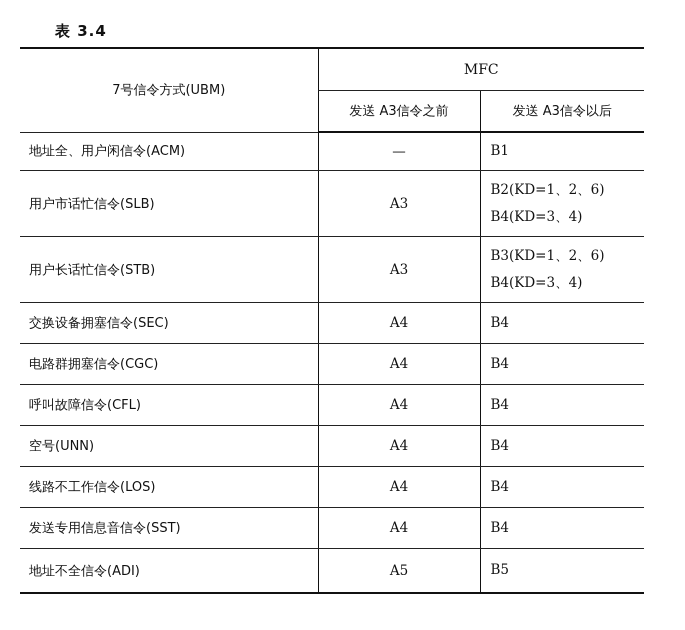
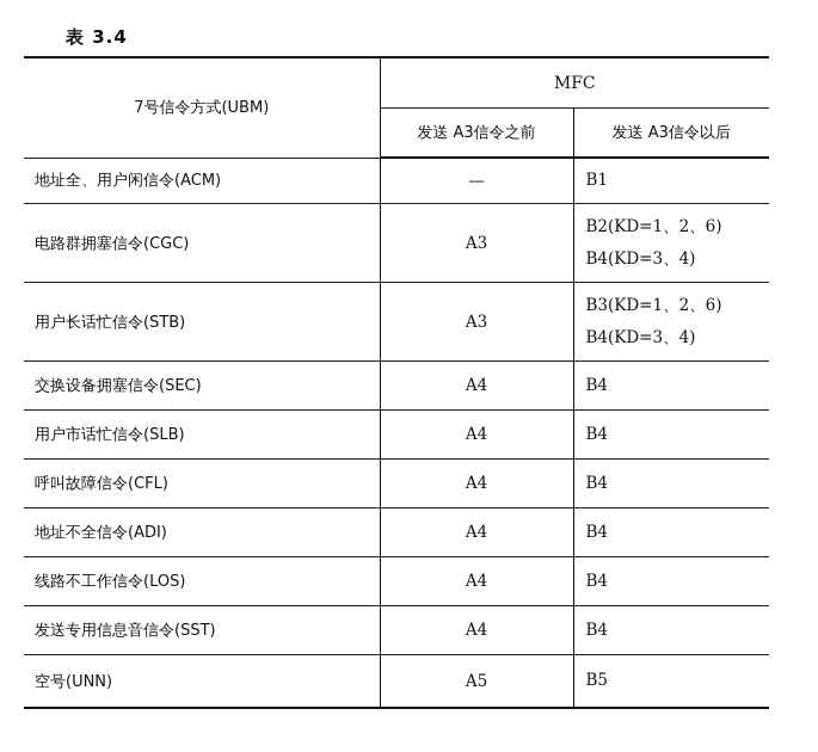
  表 3.4
  7号信令方式(UBM)	MFC
  发送 A3信令之前	发送 A3信令以后
  地址全、用户闲信令(ACM)	—	B1
- 用户市话忙信令(SLB)	A3	B2(KD=1、2、6) B4(KD=3、4)
+ 电路群拥塞信令(CGC)	A3	B2(KD=1、2、6) B4(KD=3、4)
  用户长话忙信令(STB)	A3	B3(KD=1、2、6) B4(KD=3、4)
  交换设备拥塞信令(SEC)	A4	B4
- 电路群拥塞信令(CGC)	A4	B4
+ 用户市话忙信令(SLB)	A4	B4
  呼叫故障信令(CFL)	A4	B4
- 空号(UNN)	A4	B4
+ 地址不全信令(ADI)	A4	B4
  线路不工作信令(LOS)	A4	B4
  发送专用信息音信令(SST)	A4	B4
- 地址不全信令(ADI)	A5	B5
+ 空号(UNN)	A5	B5
